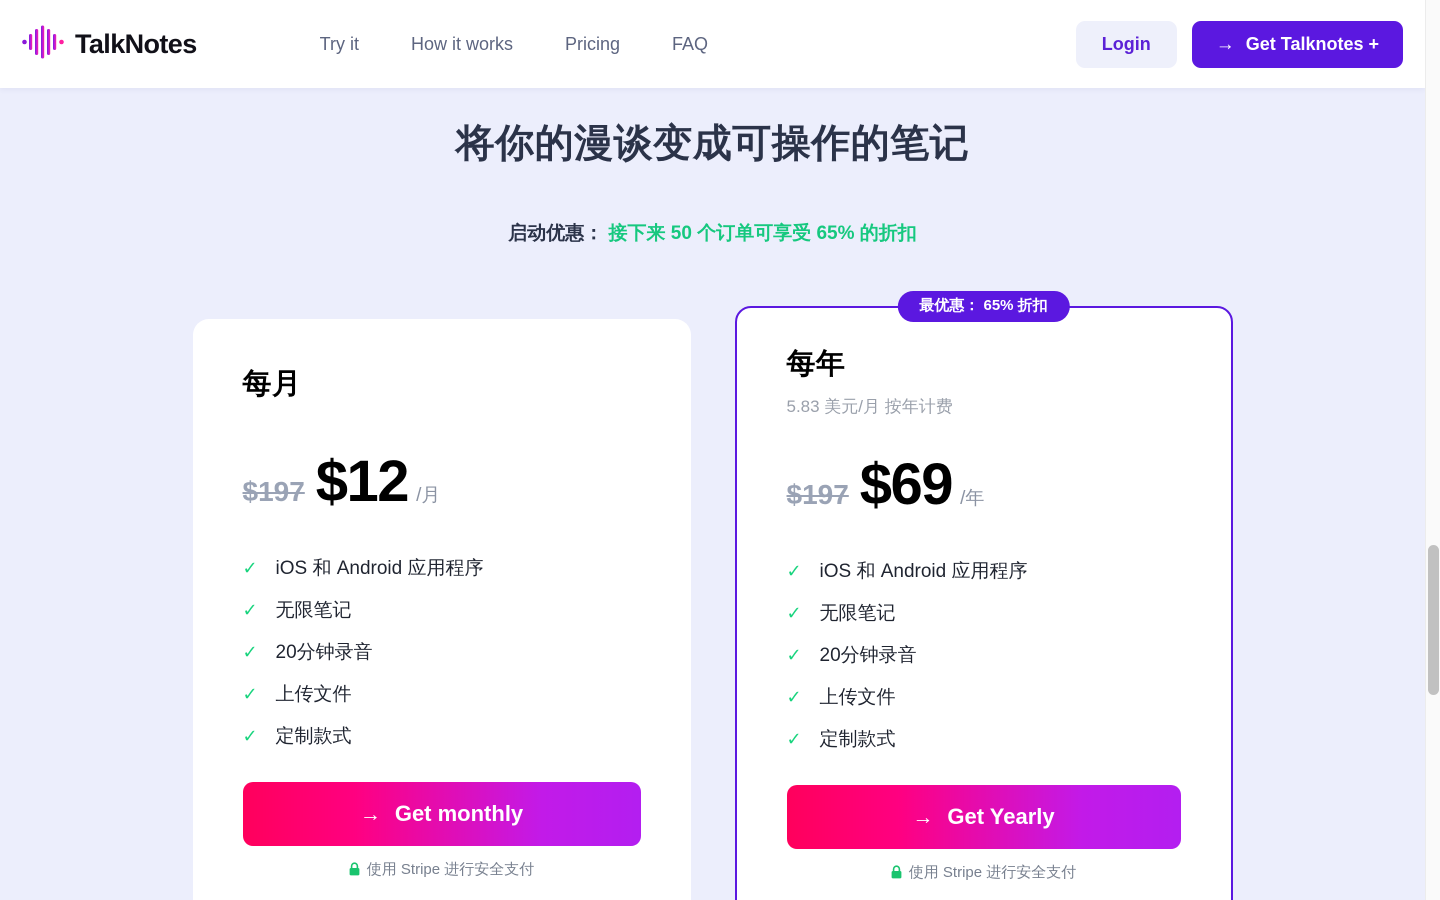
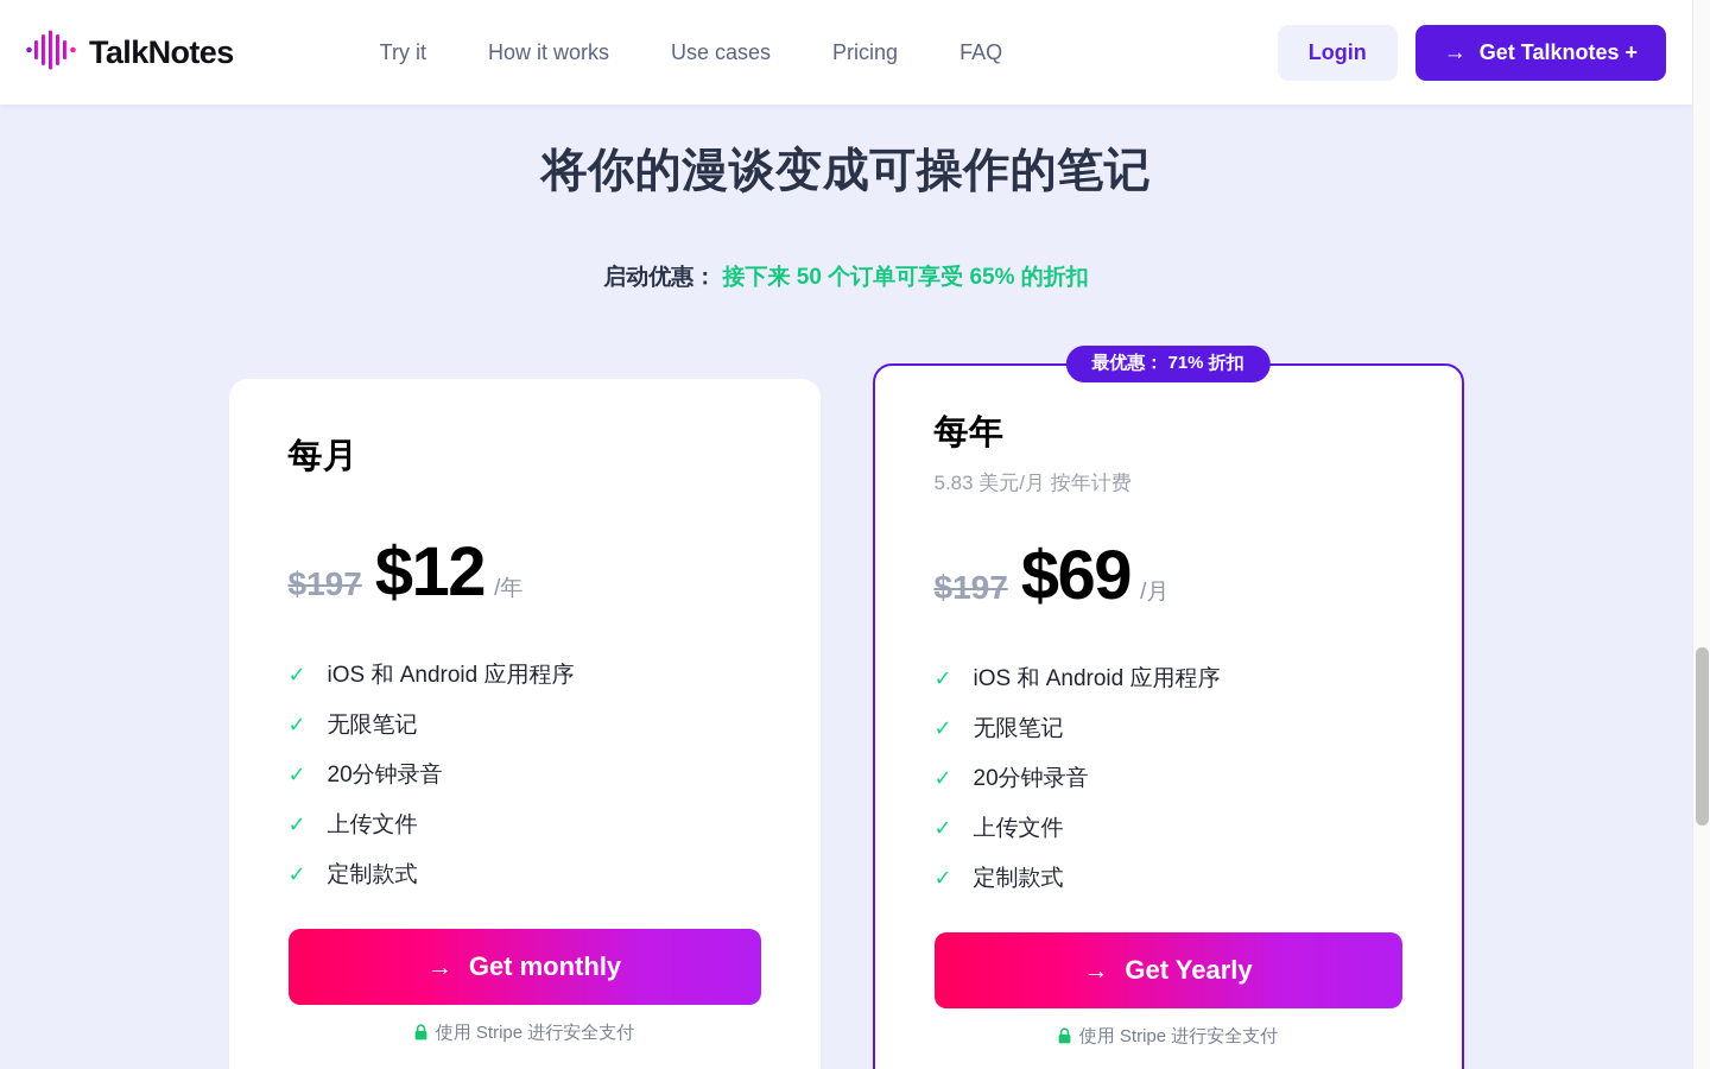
  TalkNotes
  Try it
  How it works
+ Use cases
  Pricing
  FAQ
  Login
  →
  Get Talknotes +
  将你的漫谈变成可操作的笔记
  启动优惠： 接下来 50 个订单可享受 65% 的折扣
  每月
  $197
  $12
- /月
+ /年
  ✓
  iOS 和 Android 应用程序
  ✓
  无限笔记
  ✓
  20分钟录音
  ✓
  上传文件
  ✓
  定制款式
  → Get monthly
  使用 Stripe 进行安全支付
- 最优惠： 65% 折扣
+ 最优惠： 71% 折扣
  每年
  5.83 美元/月 按年计费
  $197
  $69
- /年
+ /月
  ✓
  iOS 和 Android 应用程序
  ✓
  无限笔记
  ✓
  20分钟录音
  ✓
  上传文件
  ✓
  定制款式
  → Get Yearly
  使用 Stripe 进行安全支付
